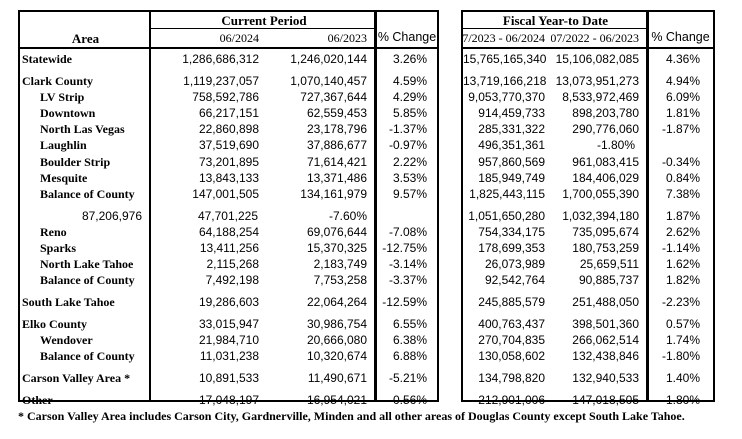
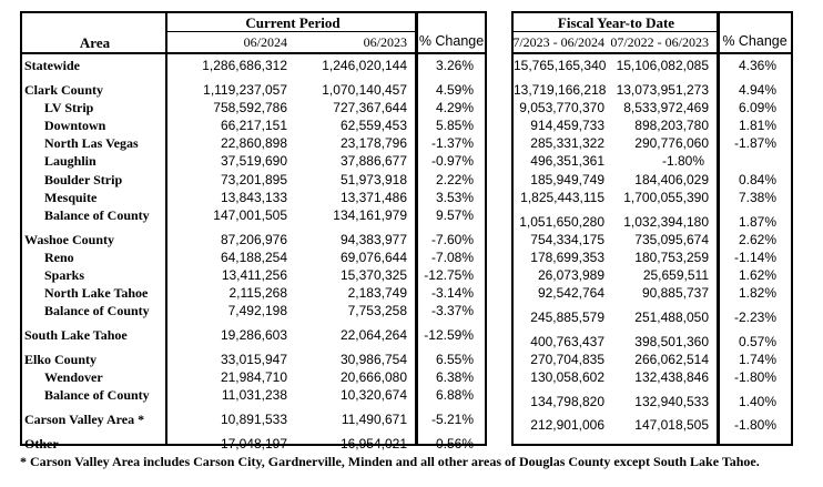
  Area
  Current Period
  06/2024
  06/2023
  % Change
  Statewide
  1,286,686,312
  1,246,020,144
  3.26%
  Clark County
  1,119,237,057
  1,070,140,457
  4.59%
  LV Strip
  758,592,786
  727,367,644
  4.29%
  Downtown
  66,217,151
  62,559,453
  5.85%
  North Las Vegas
  22,860,898
  23,178,796
  -1.37%
  Laughlin
  37,519,690
  37,886,677
  -0.97%
  Boulder Strip
  73,201,895
- 71,614,421
+ 51,973,918
  2.22%
  Mesquite
  13,843,133
  13,371,486
  3.53%
  Balance of County
  147,001,505
  134,161,979
  9.57%
+ Washoe County
  87,206,976
- 47,701,225
+ 94,383,977
  -7.60%
  Reno
  64,188,254
  69,076,644
  -7.08%
  Sparks
  13,411,256
  15,370,325
  -12.75%
  North Lake Tahoe
  2,115,268
  2,183,749
  -3.14%
  Balance of County
  7,492,198
  7,753,258
  -3.37%
  South Lake Tahoe
  19,286,603
  22,064,264
  -12.59%
  Elko County
  33,015,947
  30,986,754
  6.55%
  Wendover
  21,984,710
  20,666,080
  6.38%
  Balance of County
  11,031,238
  10,320,674
  6.88%
  Carson Valley Area *
  10,891,533
  11,490,671
  -5.21%
  Other
  17,048,197
  16,954,021
  0.56%
  Fiscal Year-to Date
  7/2023 - 06/2024
  07/2022 - 06/2023
  % Change
  15,765,165,340
  15,106,082,085
  4.36%
  13,719,166,218
  13,073,951,273
  4.94%
  9,053,770,370
  8,533,972,469
  6.09%
  914,459,733
  898,203,780
  1.81%
  285,331,322
  290,776,060
  -1.87%
  496,351,361
  -1.80%
- 957,860,569
- 961,083,415
- -0.34%
  185,949,749
  184,406,029
  0.84%
  1,825,443,115
  1,700,055,390
  7.38%
  1,051,650,280
  1,032,394,180
  1.87%
  754,334,175
  735,095,674
  2.62%
  178,699,353
  180,753,259
  -1.14%
  26,073,989
  25,659,511
  1.62%
  92,542,764
  90,885,737
  1.82%
  245,885,579
  251,488,050
  -2.23%
  400,763,437
  398,501,360
  0.57%
  270,704,835
  266,062,514
  1.74%
  130,058,602
  132,438,846
  -1.80%
  134,798,820
  132,940,533
  1.40%
  212,901,006
  147,018,505
  -1.80%
  * Carson Valley Area includes Carson City, Gardnerville, Minden and all other areas of Douglas County except South Lake Tahoe.
